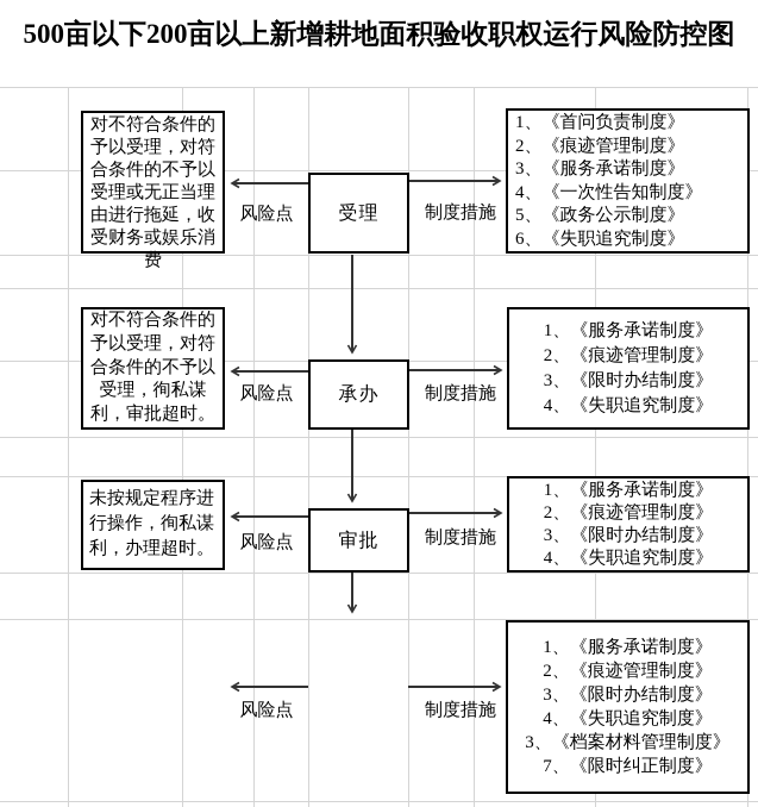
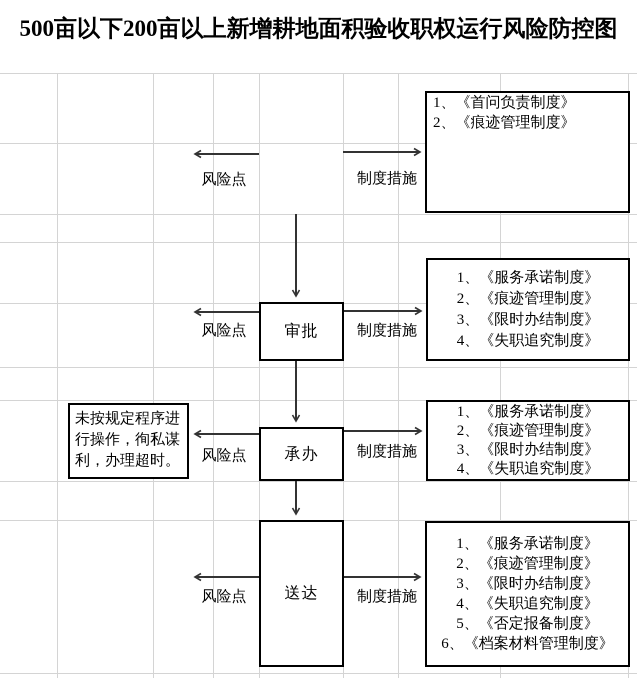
  500亩以下200亩以上新增耕地面积验收职权运行风险防控图
- 对不符合条件的予以受理，对符合条件的不予以受理或无正当理由进行拖延，收受财务或娱乐消费
- 受理
  1、《首问负责制度》
  2、《痕迹管理制度》
- 3、《服务承诺制度》
- 4、《一次性告知制度》
- 5、《政务公示制度》
- 6、《失职追究制度》
  风险点
  制度措施
- 对不符合条件的予以受理，对符合条件的不予以受理，徇私谋利，审批超时。
- 承办
+ 审批
  1、《服务承诺制度》
  2、《痕迹管理制度》
  3、《限时办结制度》
  4、《失职追究制度》
  风险点
  制度措施
  未按规定程序进行操作，徇私谋利，办理超时。
- 审批
+ 承办
  1、《服务承诺制度》
  2、《痕迹管理制度》
  3、《限时办结制度》
  4、《失职追究制度》
  风险点
  制度措施
+ 送达
  1、《服务承诺制度》
  2、《痕迹管理制度》
  3、《限时办结制度》
  4、《失职追究制度》
+ 5、《否定报备制度》
- 3、《档案材料管理制度》
+ 6、《档案材料管理制度》
- 7、《限时纠正制度》
  风险点
  制度措施
